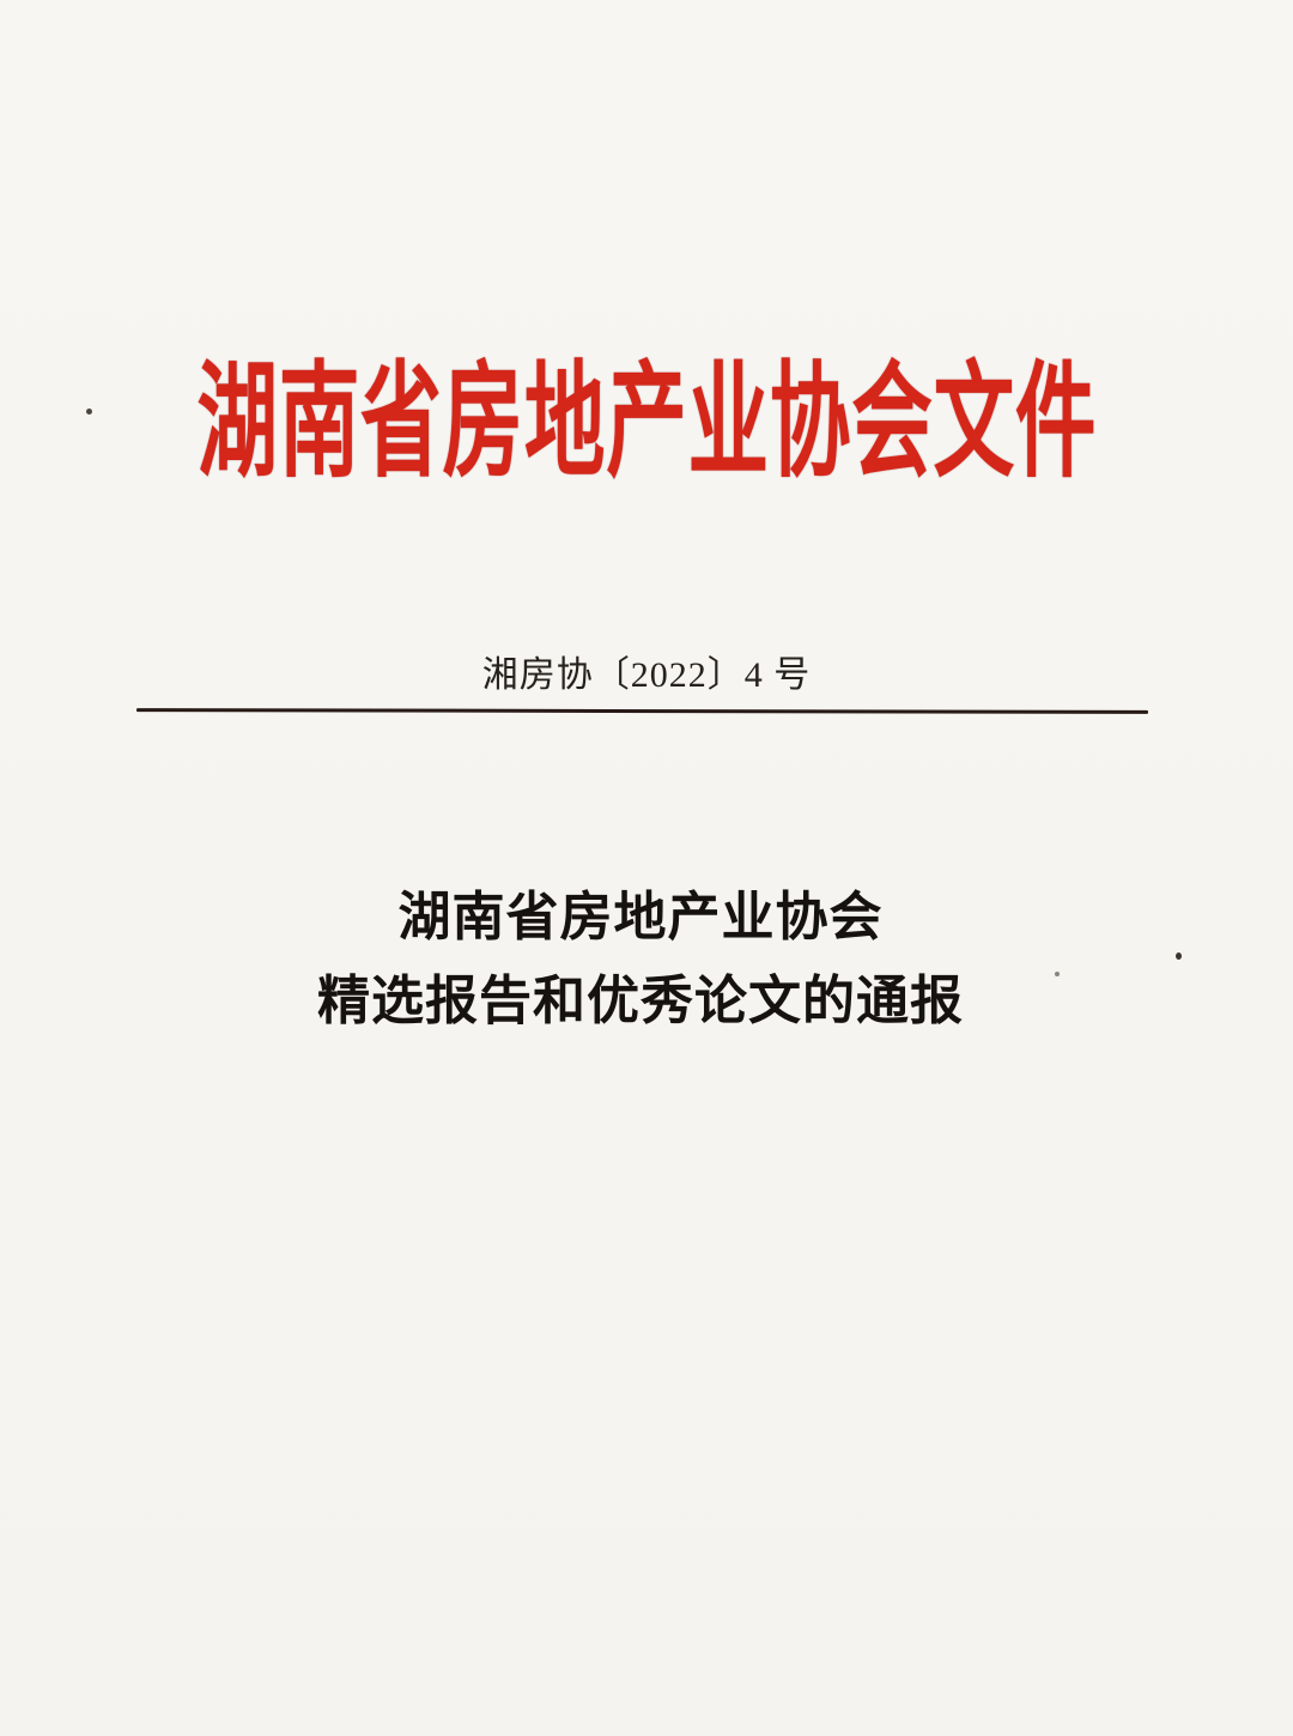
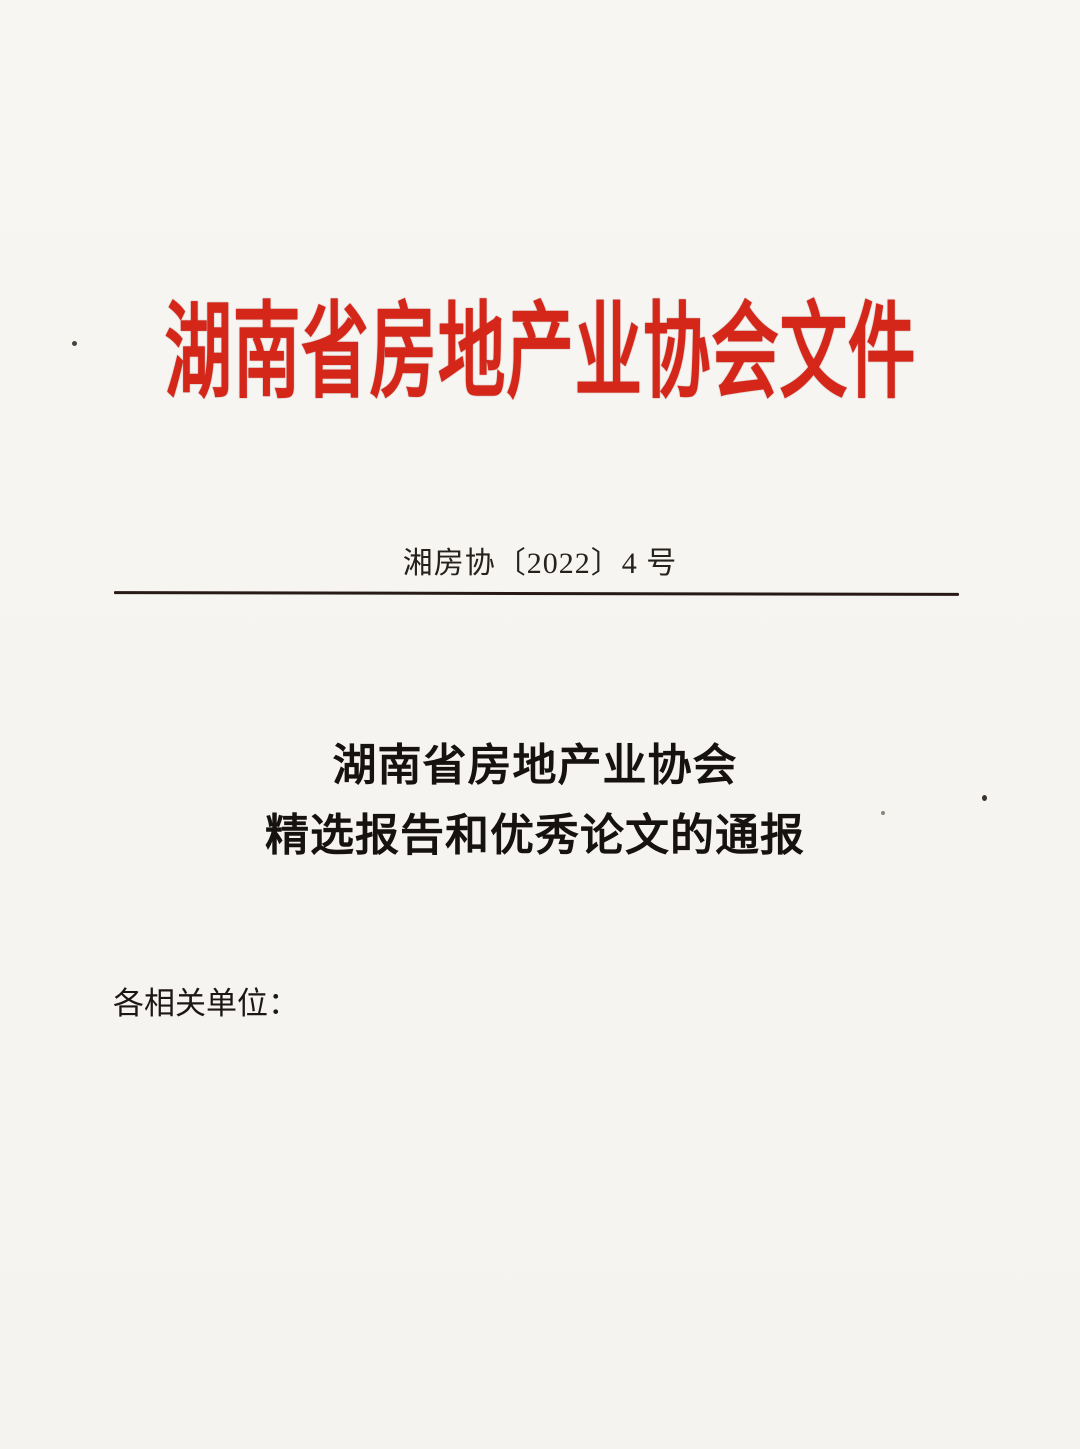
  湖南省房地产业协会文件
  湘房协〔2022〕4 号
  湖南省房地产业协会
  精选报告和优秀论文的通报
+ 各相关单位：
